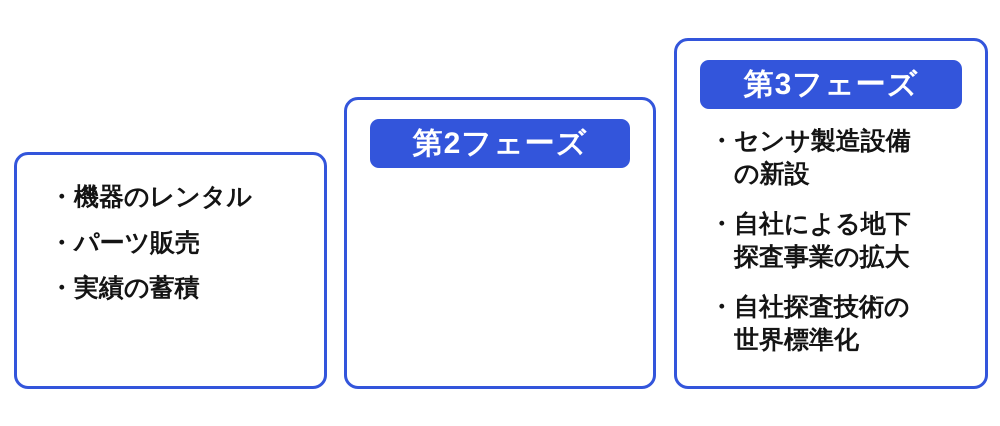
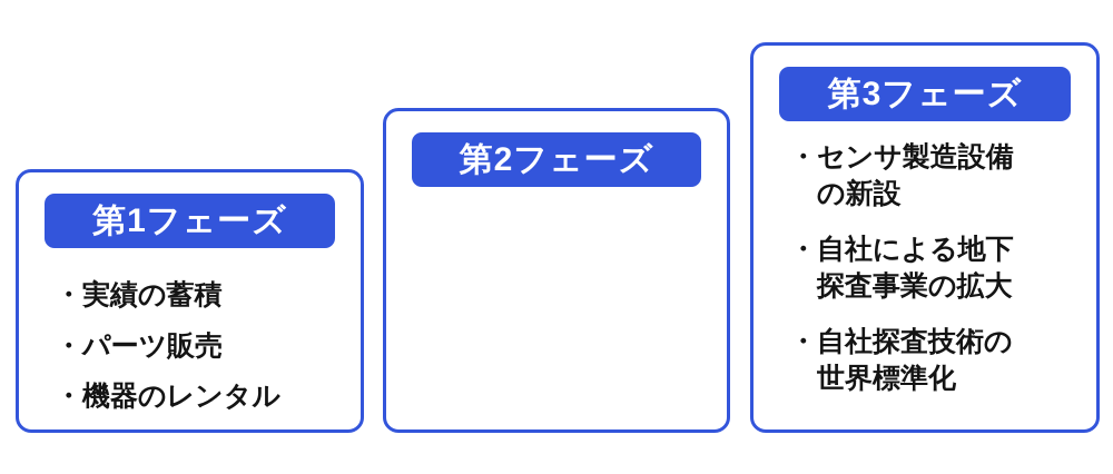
+ 第1フェーズ
- ・機器のレンタル
+ ・実績の蓄積
  ・パーツ販売
- ・実績の蓄積
+ ・機器のレンタル
  第2フェーズ
  第3フェーズ
  ・センサ製造設備
  の新設
  ・自社による地下
  探査事業の拡大
  ・自社探査技術の
  世界標準化
